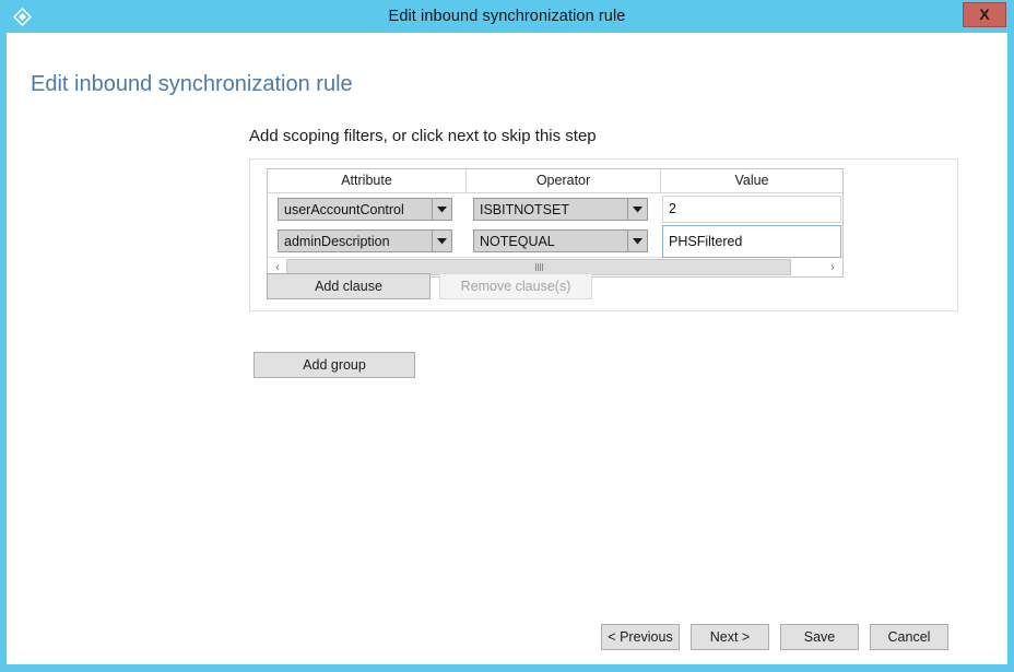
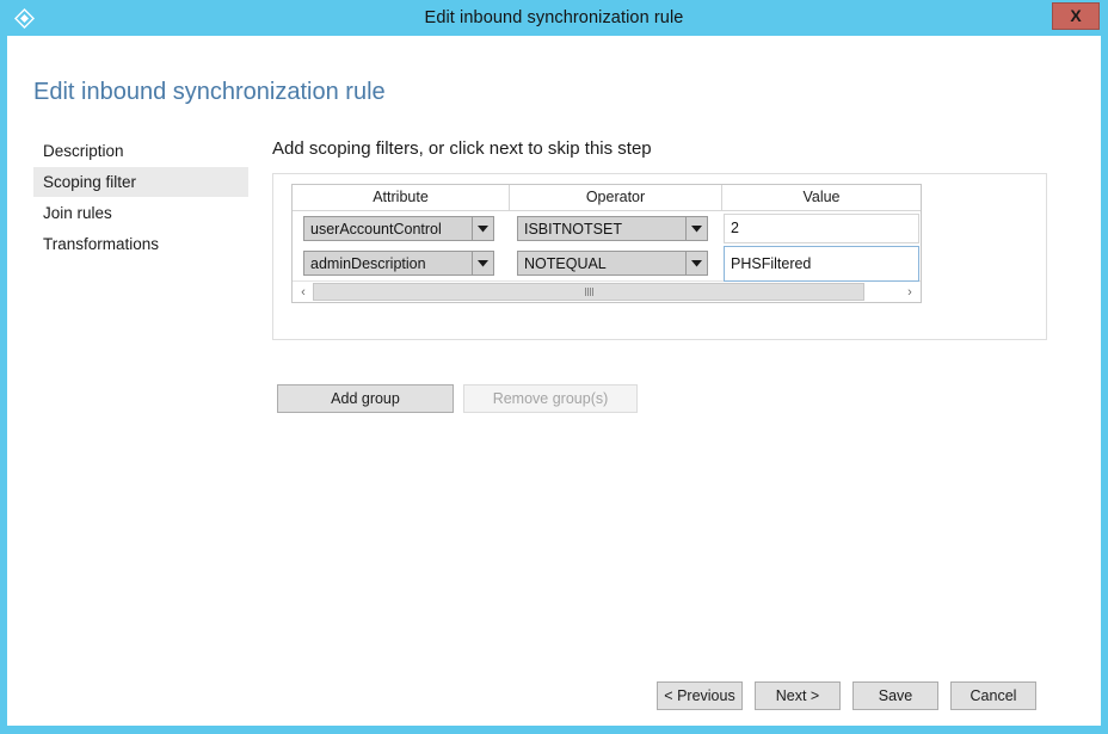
  Edit inbound synchronization rule
  X
  Edit inbound synchronization rule
+ Description
+ Scoping filter
+ Join rules
+ Transformations
  Add scoping filters, or click next to skip this step
  Attribute
  Operator
  Value
  userAccountControl
  ISBITNOTSET
  2
  adminDescription
  NOTEQUAL
  PHSFiltered
  ‹
  ›
- Add clause
- Remove clause(s)
  Add group
+ Remove group(s)
  < Previous
  Next >
  Save
  Cancel
